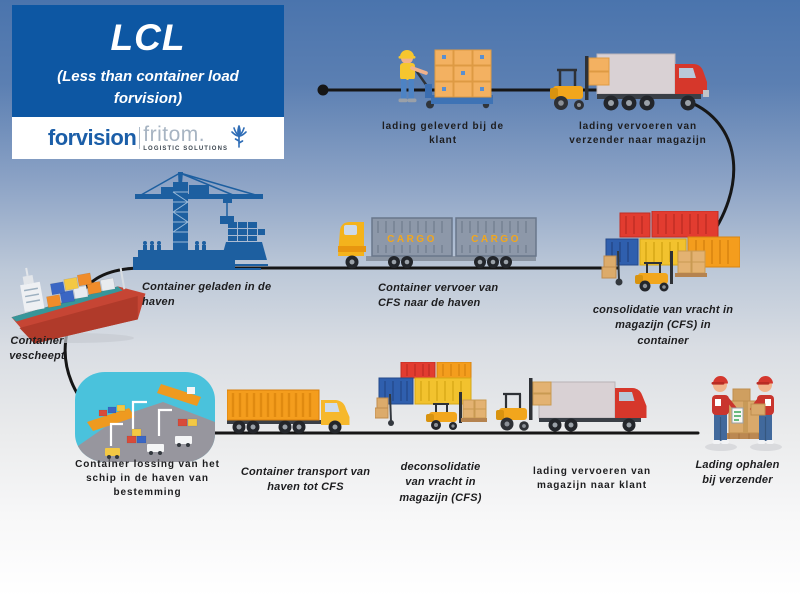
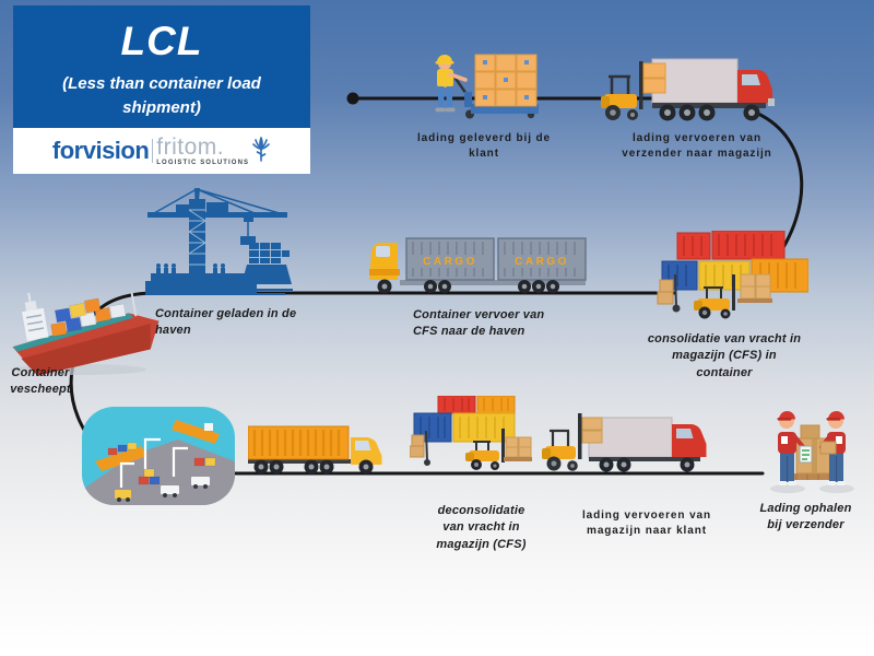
  LCL
- (Less than container load forvision)
+ (Less than container load shipment)
  forvision
  fritom.
  CARGO
  CARGO
  lading geleverd bij de klant
  lading vervoeren van verzender naar magazijn
  consolidatie van vracht in magazijn (CFS) in container
  Container vervoer van CFS naar de haven
  Container geladen in de haven
  Container vescheept
- Container lossing van het schip in de haven van bestemming
- Container transport van haven tot CFS
  deconsolidatie van vracht in magazijn (CFS)
  lading vervoeren van magazijn naar klant
  Lading ophalen bij verzender
